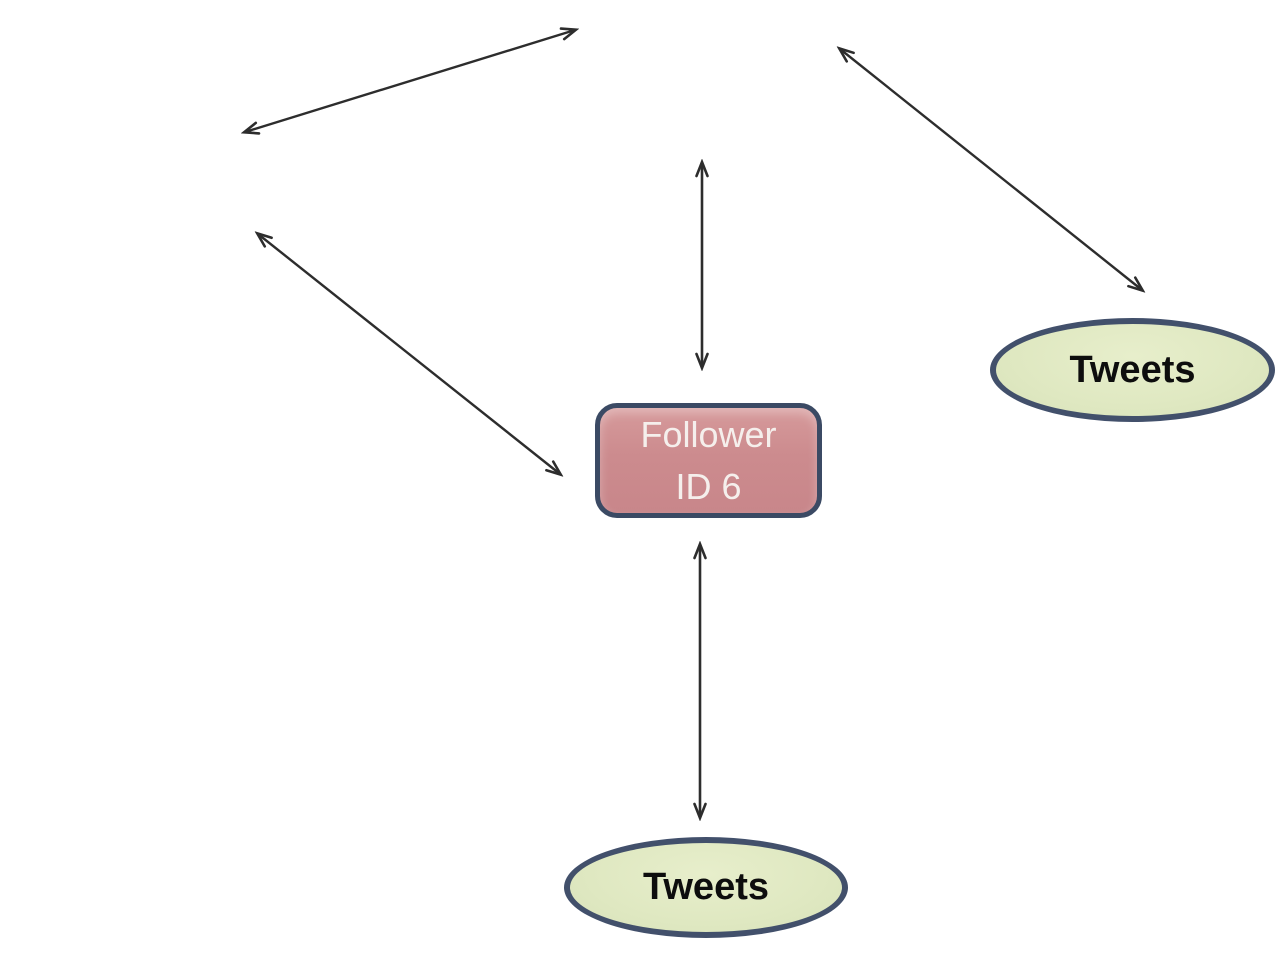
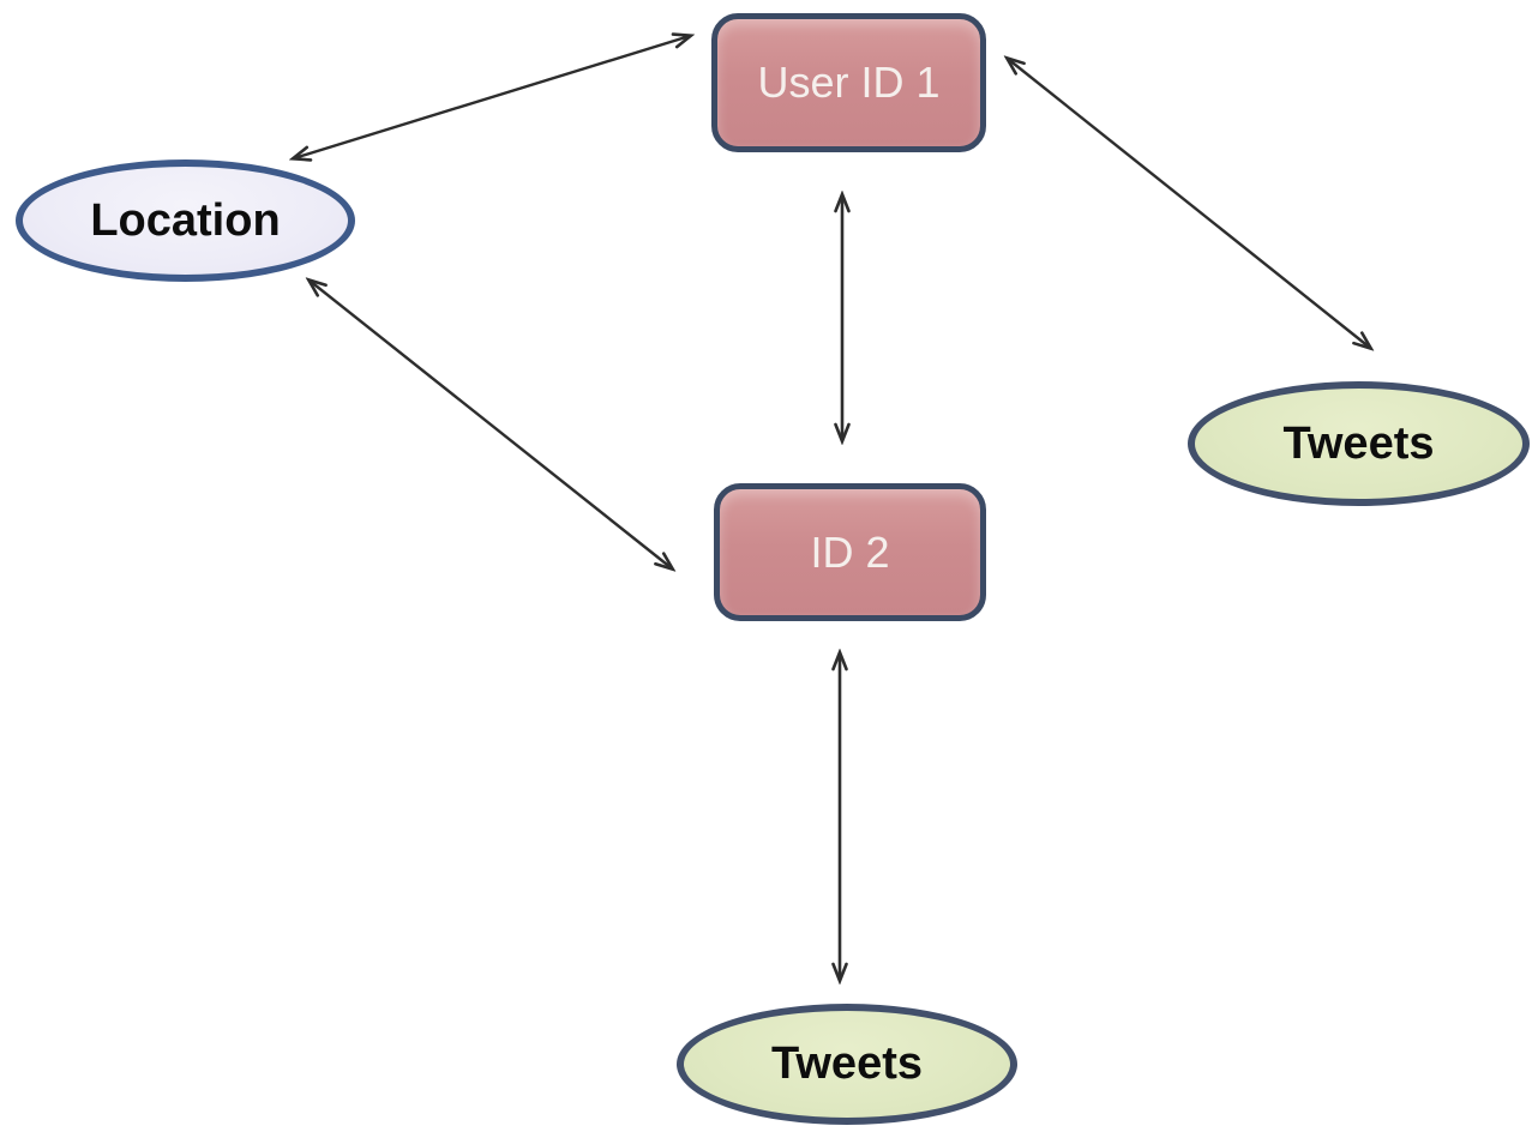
+ User ID 1
+ Location
  Tweets
- Follower
- ID 6
+ ID 2
  Tweets
